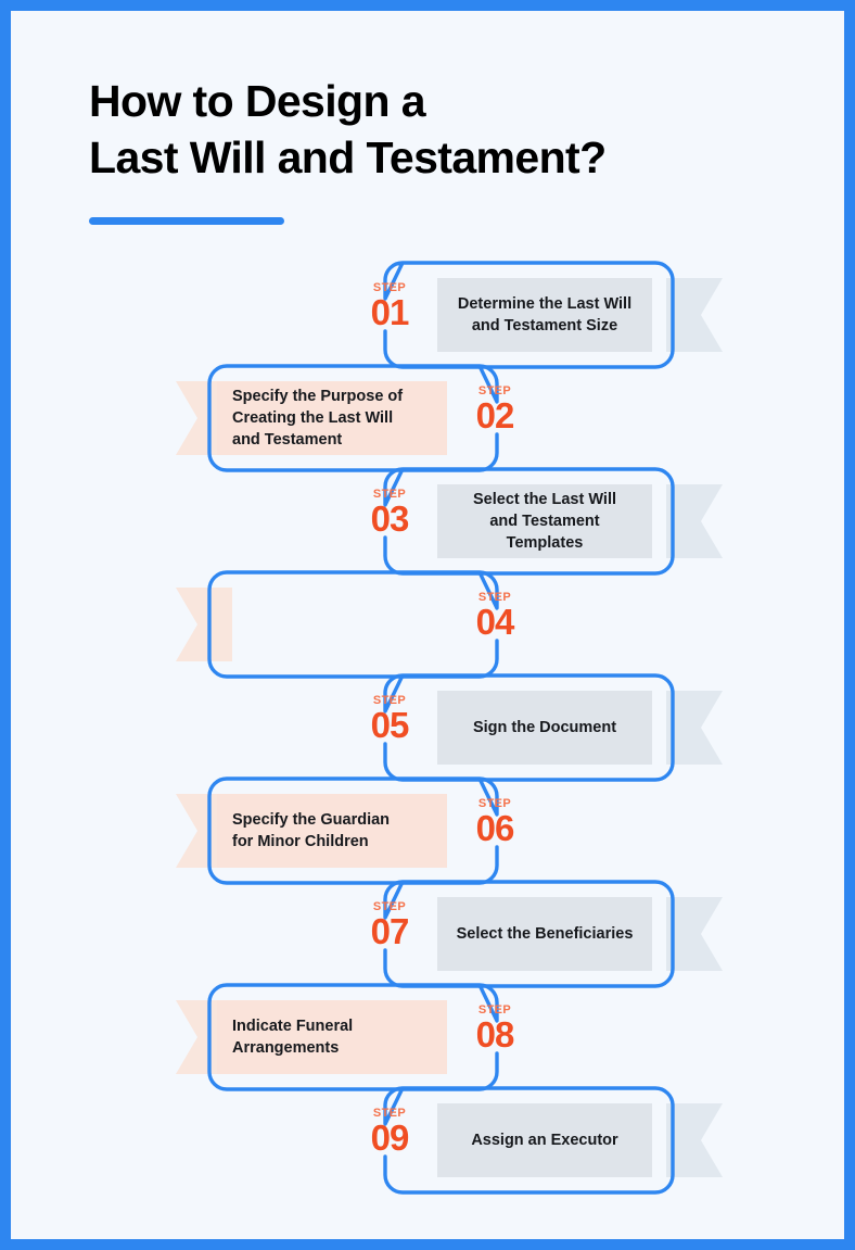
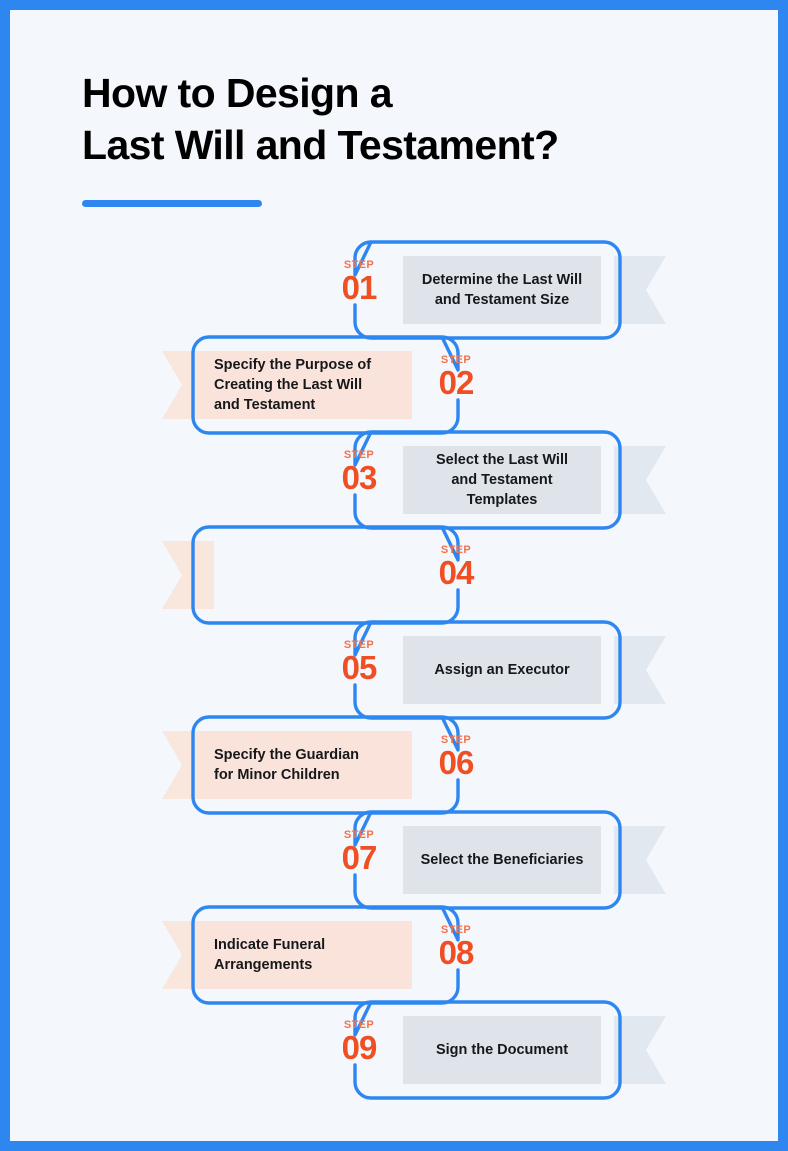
  How to Design a
  Last Will and Testament?
  Determine the Last Will
  and Testament Size
  STEP
  01
  Specify the Purpose of
  Creating the Last Will
  and Testament
  STEP
  02
  Select the Last Will
  and Testament Templates
  STEP
  03
  STEP
  04
- Sign the Document
+ Assign an Executor
  STEP
  05
  Specify the Guardian
  for Minor Children
  STEP
  06
  Select the Beneficiaries
  STEP
  07
  Indicate Funeral
  Arrangements
  STEP
  08
- Assign an Executor
+ Sign the Document
  STEP
  09
